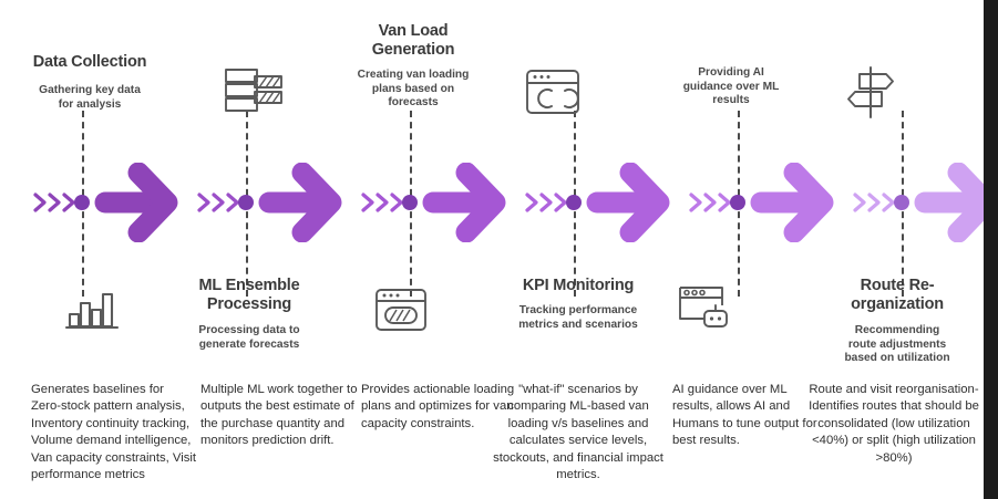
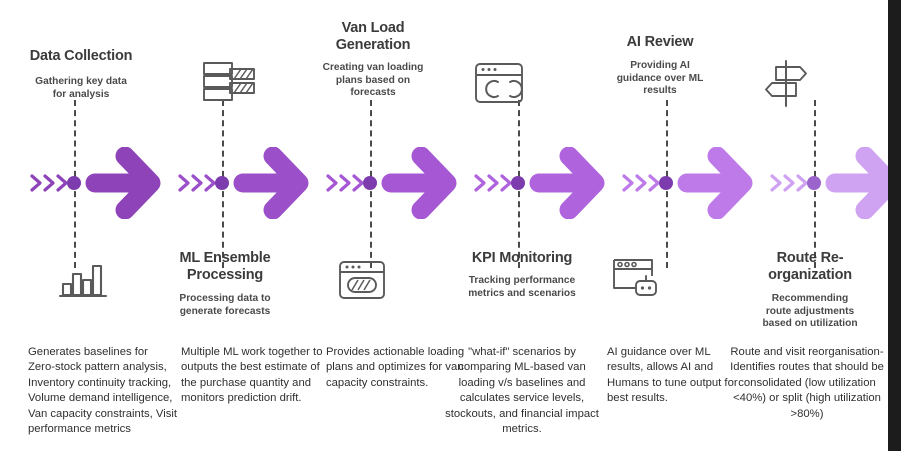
  Data Collection
  Gathering key data
  for analysis
  Generates baselines for Zero-stock pattern analysis, Inventory continuity tracking, Volume demand intelligence, Van capacity constraints, Visit performance metrics
  ML Ensemble
  Processing
  Processing data to
  generate forecasts
  Multiple ML work together to outputs the best estimate of the purchase quantity and monitors prediction drift.
  Van Load
  Generation
  Creating van loading
  plans based on
  forecasts
  Provides actionable loading plans and optimizes for van capacity constraints.
  KPI Monitoring
  Tracking performance
  metrics and scenarios
  "what-if" scenarios by comparing ML-based van loading v/s baselines and calculates service levels, stockouts, and financial impact metrics.
+ AI Review
  Providing AI
  guidance over ML
  results
  AI guidance over ML results, allows AI and Humans to tune output for best results.
  Route Re-
  organization
  Recommending
  route adjustments
  based on utilization
  Route and visit reorganisation-Identifies routes that should be consolidated (low utilization <40%) or split (high utilization >80%)
